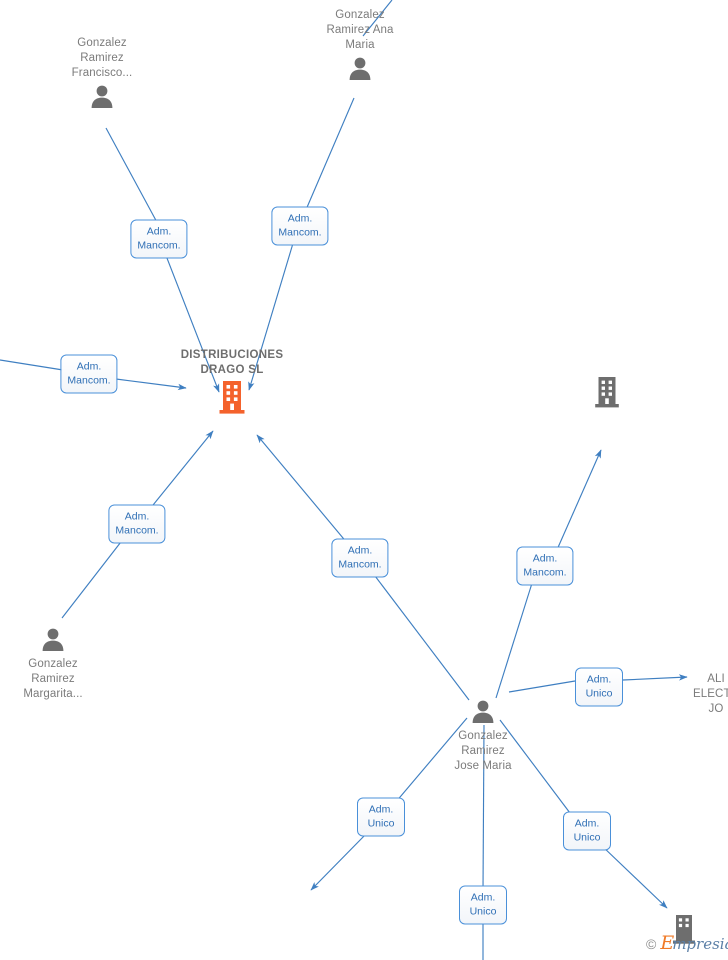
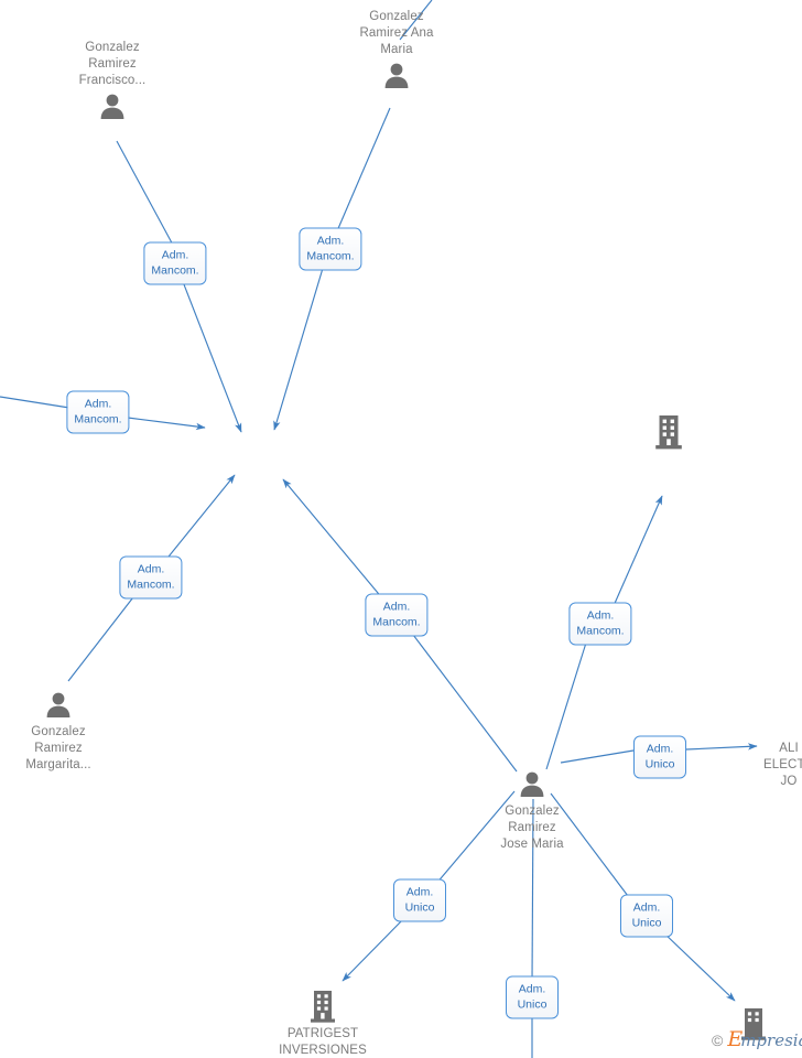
  Gonzalez
  Ramirez
  Francisco...
  Gonzalez
  Ramirez Ana
  Maria
- DISTRIBUCIONES
- DRAGO SL
  Gonzalez
  Ramirez
  Margarita...
  Gonzalez
  Ramirez
  Jose Maria
  ALI
  ELECT
  JO
+ PATRIGEST
+ INVERSIONES
  Adm.
  Mancom.
  Adm.
  Mancom.
  Adm.
  Mancom.
  Adm.
  Mancom.
  Adm.
  Mancom.
  Adm.
  Mancom.
  Adm.
  Unico
  Adm.
  Unico
  Adm.
  Unico
  Adm.
  Unico
  ©
  E
  mpresi
